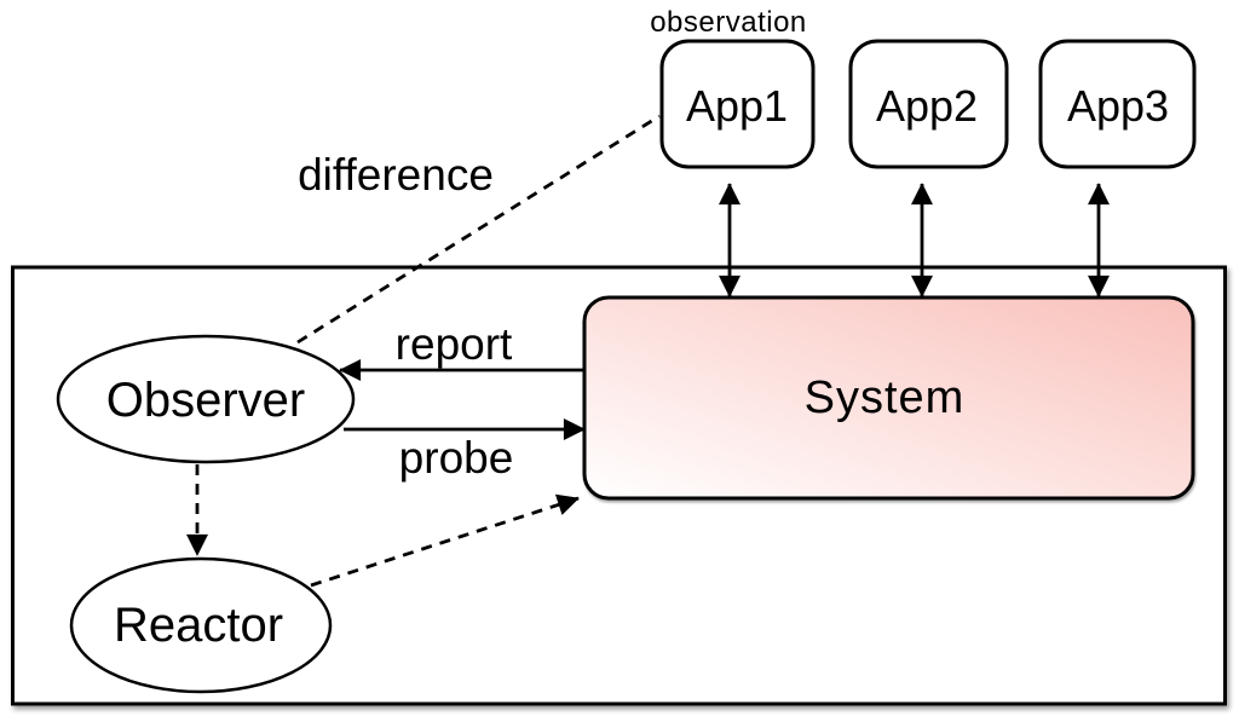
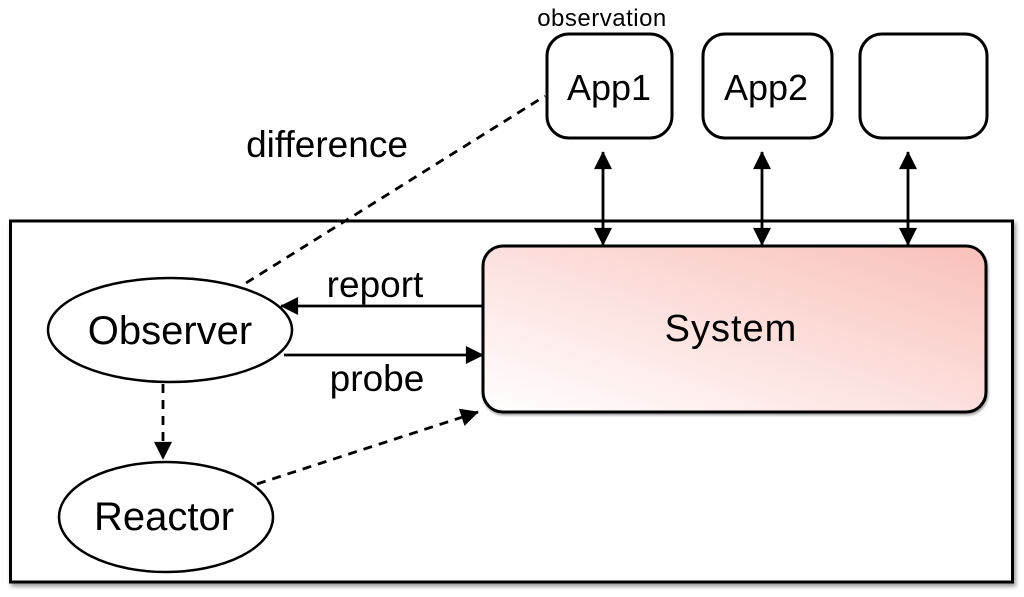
  System
  App1
  App2
- App3
  observation
  difference
  Observer
  Reactor
  report
  probe
